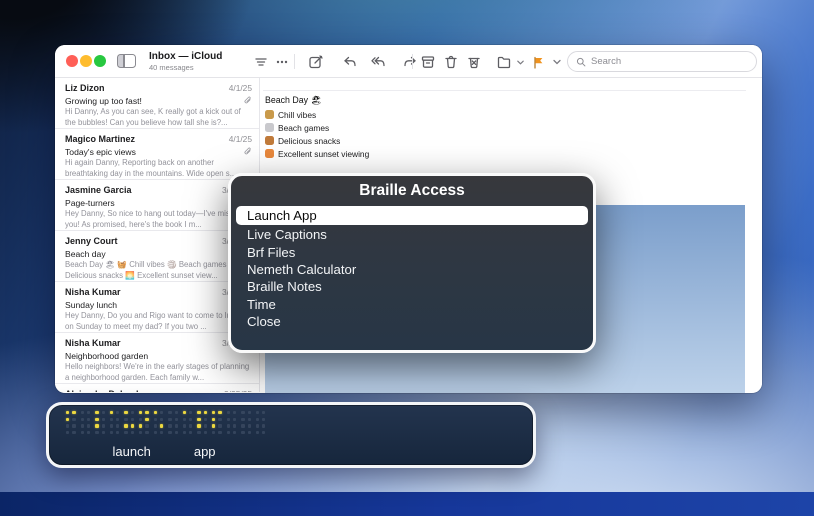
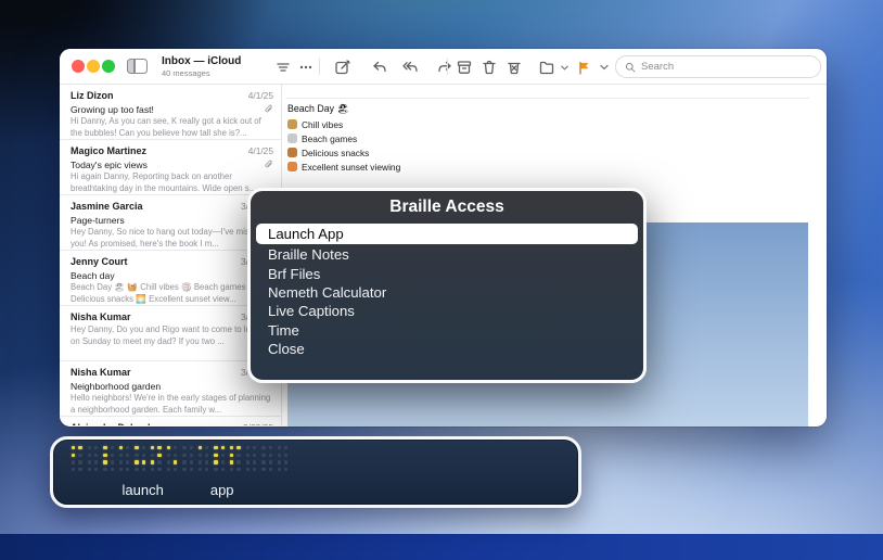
  Inbox — iCloud
  40 messages
  Search
  Liz Dizon
  4/1/25
  Growing up too fast!
  Hi Danny, As you can see, K really got a kick out of the bubbles! Can you believe how tall she is?...
  Magico Martinez
  4/1/25
  Today's epic views
  Hi again Danny, Reporting back on another breathtaking day in the mountains. Wide open s...
  Jasmine Garcia
  Page-turners
  Hey Danny, So nice to hang out today—I've mi you! As promised, here's the book I m...
  Jenny Court
  Beach day
  Beach Day 🏖 🧺 Chill vibes 🏐 Beach games Delicious snacks 🌅 Excellent sunset view...
  Nisha Kumar
- Sunday lunch
  Hey Danny, Do you and Rigo want to come to l on Sunday to meet my dad? If you two ...
  Nisha Kumar
  Neighborhood garden
  Hello neighbors! We're in the early stages of planning a neighborhood garden. Each family w...
  Beach Day 🏖
  Chill vibes
  Beach games
  Delicious snacks
  Excellent sunset viewing
  Braille Access
  Launch App
- Live Captions
+ Braille Notes
  Brf Files
  Nemeth Calculator
- Braille Notes
+ Live Captions
  Time
  Close
  launch
  app
